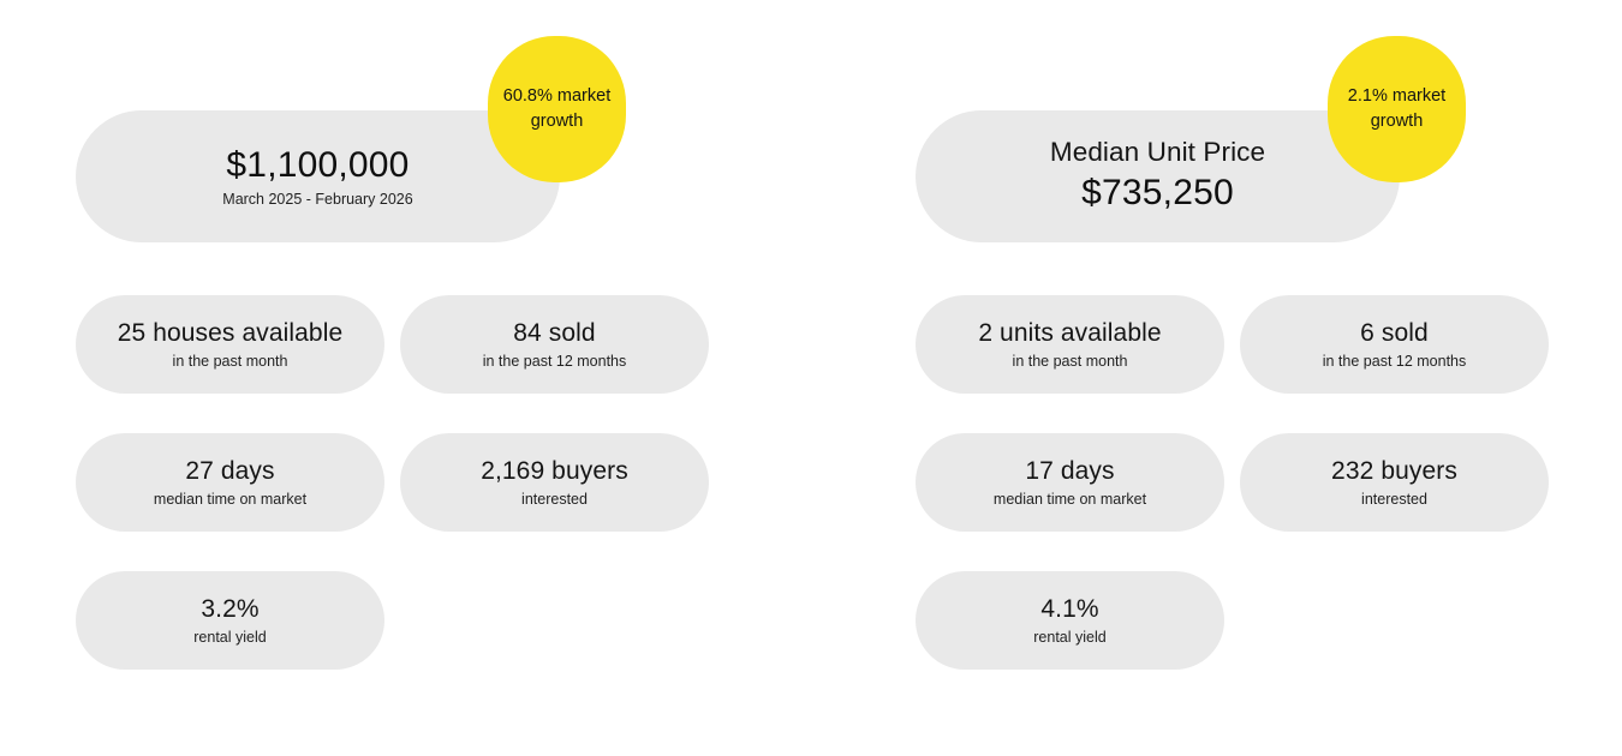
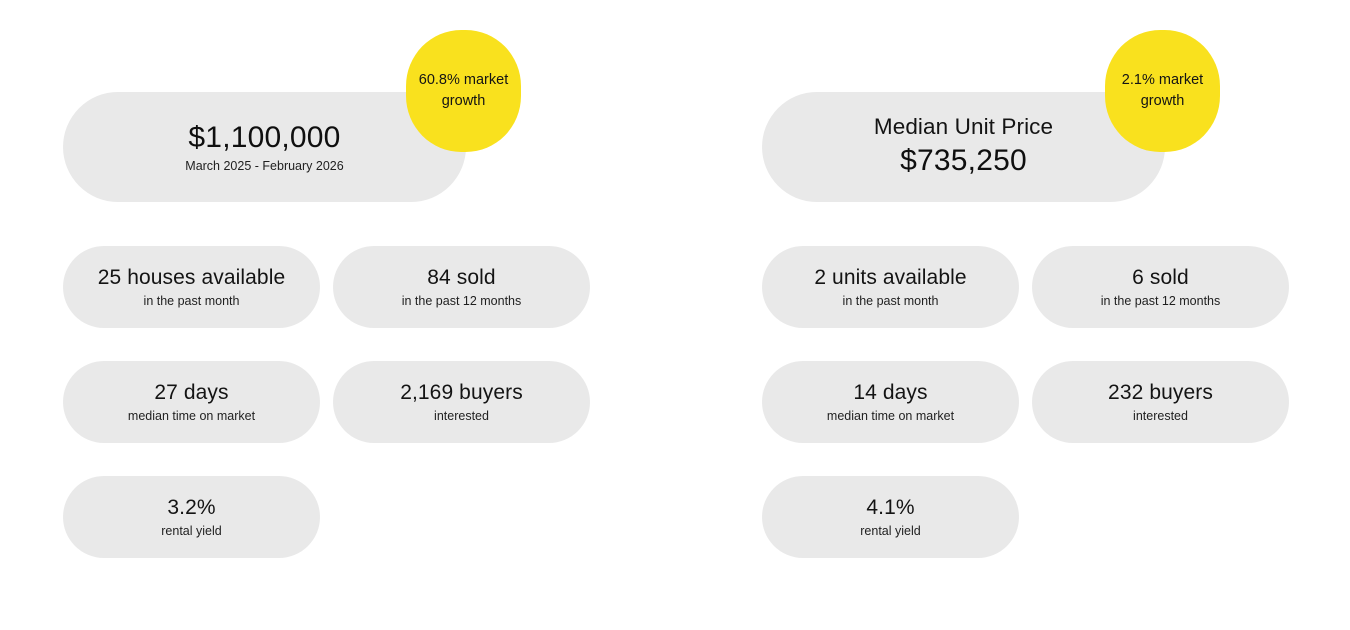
  $1,100,000
  March 2025 - February 2026
  60.8% market
  growth
  25 houses available
  in the past month
  84 sold
  in the past 12 months
  27 days
  median time on market
  2,169 buyers
  interested
  3.2%
  rental yield
  Median Unit Price
  $735,250
  2.1% market
  growth
  2 units available
  in the past month
  6 sold
  in the past 12 months
- 17 days
+ 14 days
  median time on market
  232 buyers
  interested
  4.1%
  rental yield
